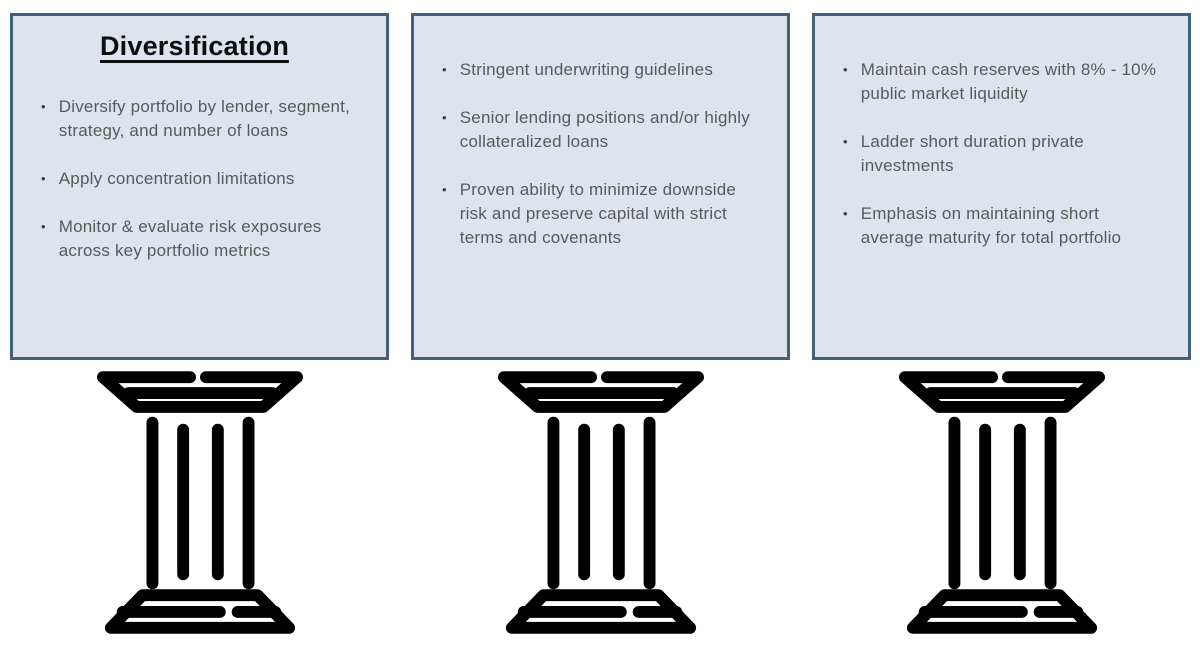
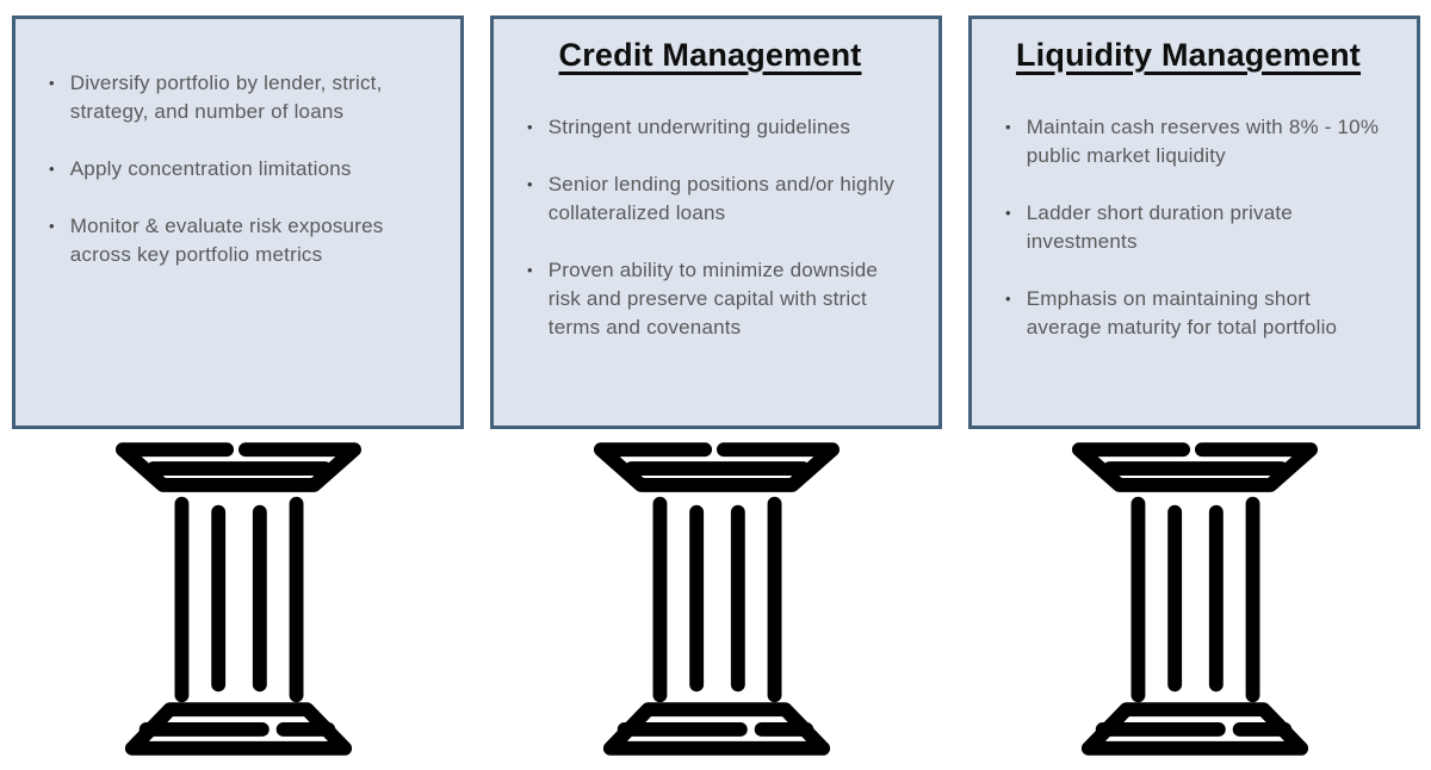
- Diversification
  •
- Diversify portfolio by lender, segment, strategy, and number of loans
+ Diversify portfolio by lender, strict, strategy, and number of loans
  •
  Apply concentration limitations
  •
  Monitor & evaluate risk exposures across key portfolio metrics
+ Credit Management
  •
  Stringent underwriting guidelines
  •
  Senior lending positions and/or highly collateralized loans
  •
  Proven ability to minimize downside risk and preserve capital with strict terms and covenants
+ Liquidity Management
  •
  Maintain cash reserves with 8% - 10% public market liquidity
  •
  Ladder short duration private investments
  •
  Emphasis on maintaining short average maturity for total portfolio
